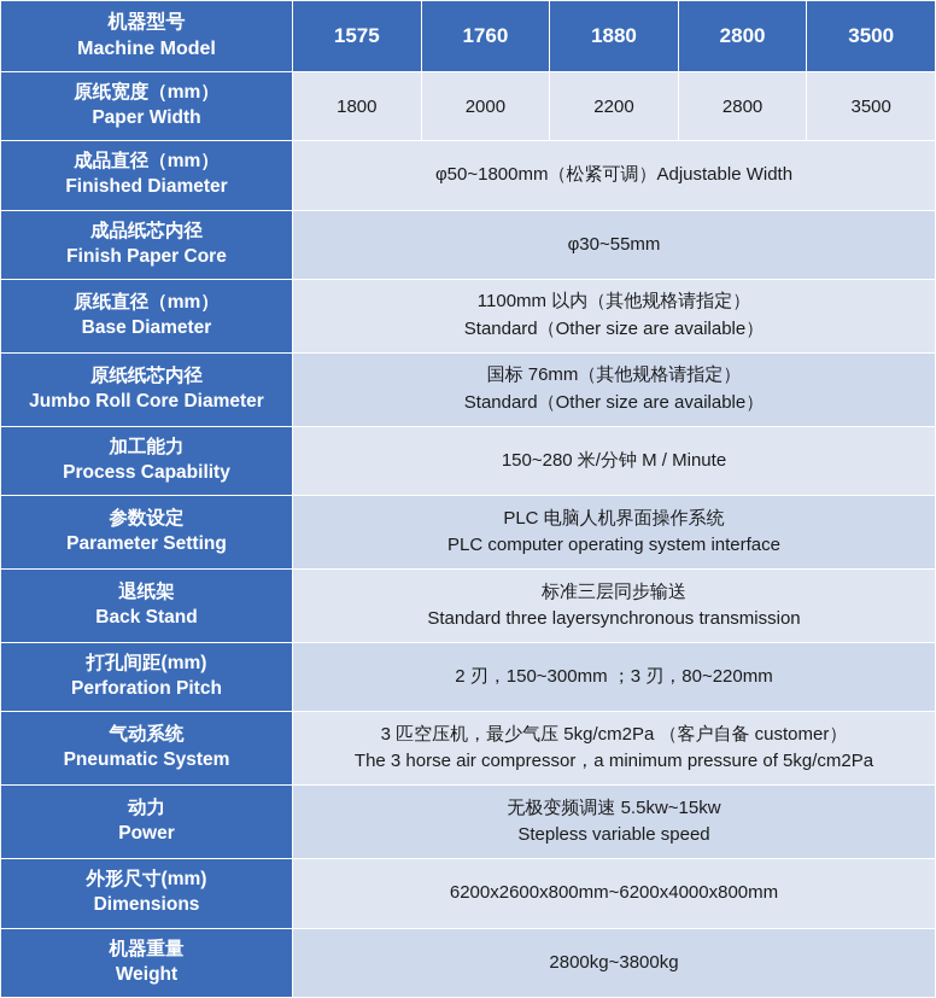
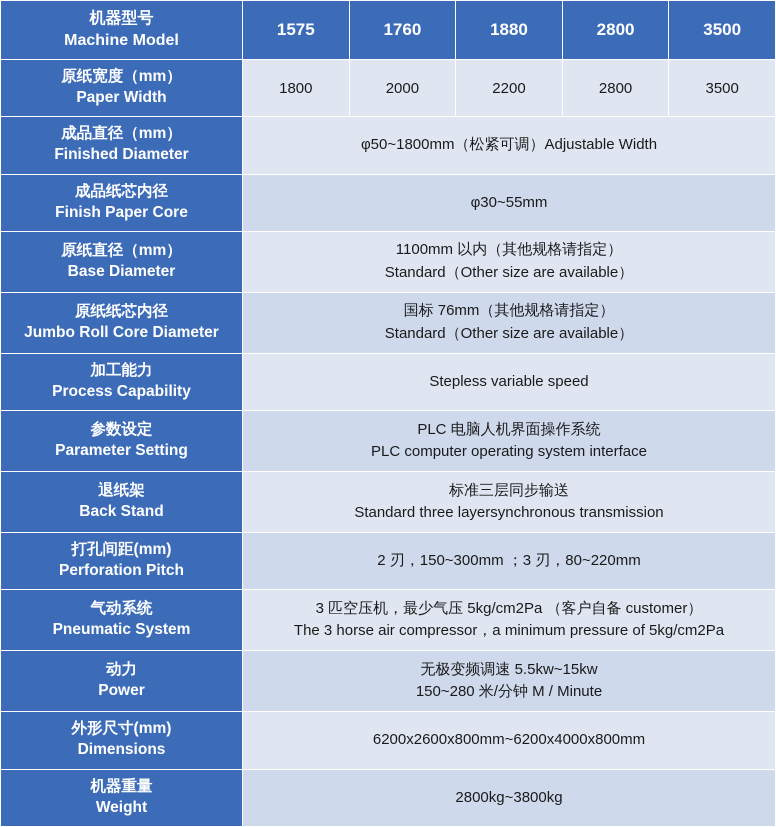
  机器型号 Machine Model	1575	1760	1880	2800	3500
  原纸宽度（mm） Paper Width	1800	2000	2200	2800	3500
  成品直径（mm） Finished Diameter	φ50~1800mm（松紧可调）Adjustable Width
  成品纸芯内径 Finish Paper Core	φ30~55mm
  原纸直径（mm） Base Diameter	1100mm 以内（其他规格请指定） Standard（Other size are available）
  原纸纸芯内径 Jumbo Roll Core Diameter	国标 76mm（其他规格请指定） Standard（Other size are available）
- 加工能力 Process Capability	150~280 米/分钟 M / Minute
+ 加工能力 Process Capability	Stepless variable speed
  参数设定 Parameter Setting	PLC 电脑人机界面操作系统 PLC computer operating system interface
  退纸架 Back Stand	标准三层同步输送 Standard three layersynchronous transmission
  打孔间距(mm) Perforation Pitch	2 刃，150~300mm ；3 刃，80~220mm
  气动系统 Pneumatic System	3 匹空压机，最少气压 5kg/cm2Pa （客户自备 customer） The 3 horse air compressor，a minimum pressure of 5kg/cm2Pa
- 动力 Power	无极变频调速 5.5kw~15kw Stepless variable speed
+ 动力 Power	无极变频调速 5.5kw~15kw 150~280 米/分钟 M / Minute
  外形尺寸(mm) Dimensions	6200x2600x800mm~6200x4000x800mm
  机器重量 Weight	2800kg~3800kg
